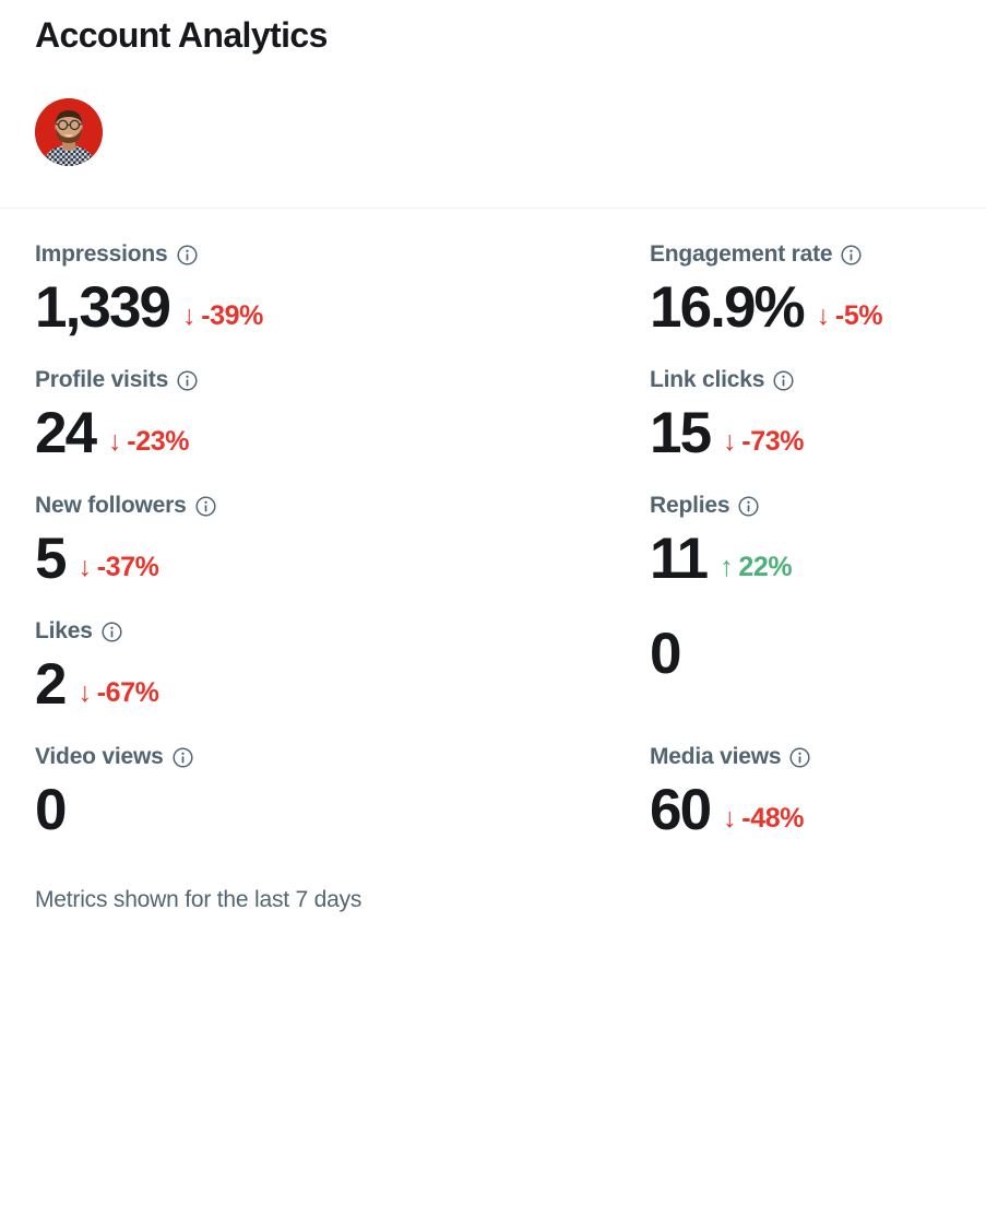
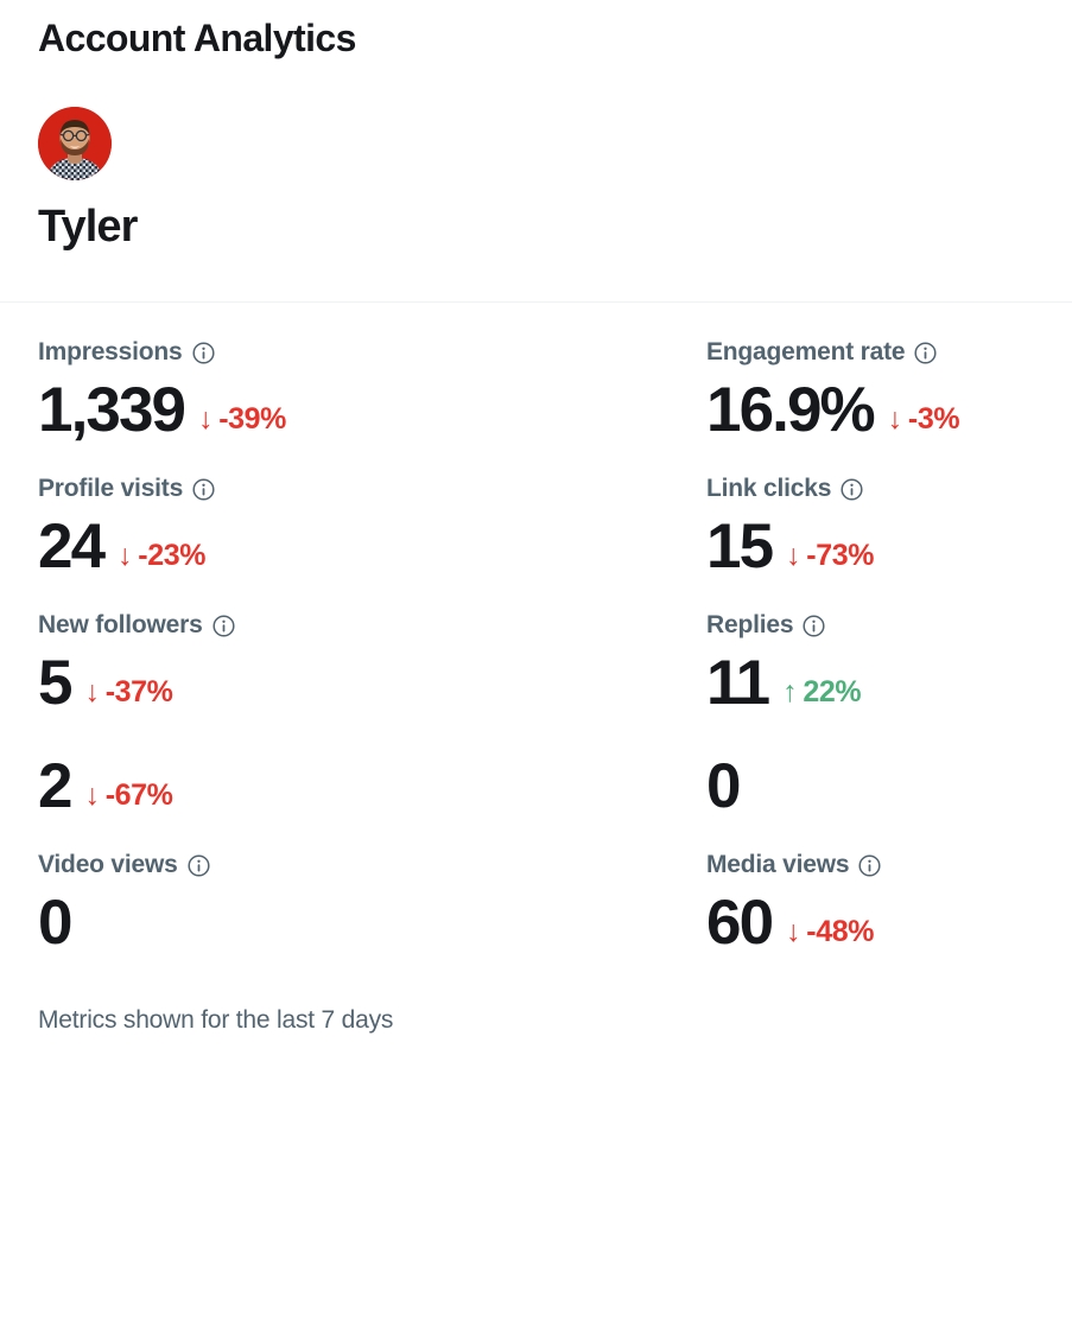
  Account Analytics
+ Tyler
  Impressions
  1,339
  ↓
  -39%
  Engagement rate
  16.9%
  ↓
- -5%
+ -3%
  Profile visits
  24
  ↓
  -23%
  Link clicks
  15
  ↓
  -73%
  New followers
  5
  ↓
  -37%
  Replies
  11
  ↑
  22%
- Likes
  2
  ↓
  -67%
  0
  Video views
  0
  Media views
  60
  ↓
  -48%
  Metrics shown for the last 7 days
